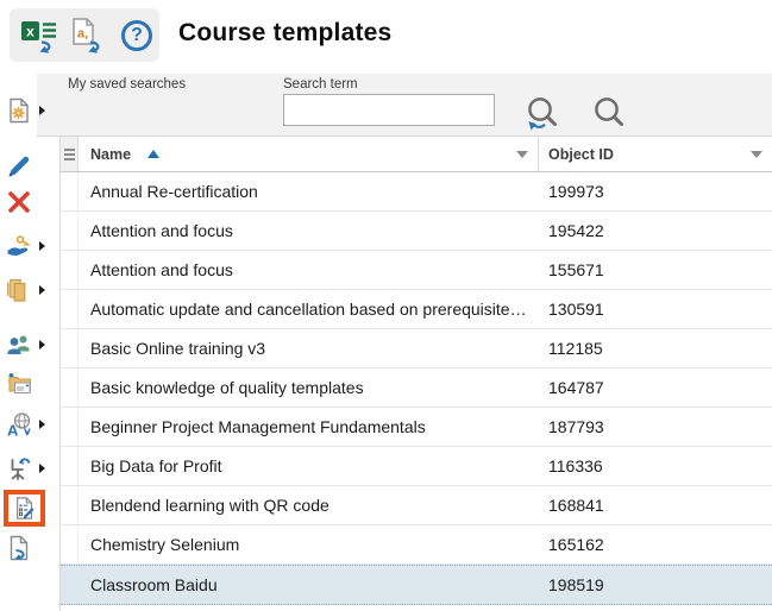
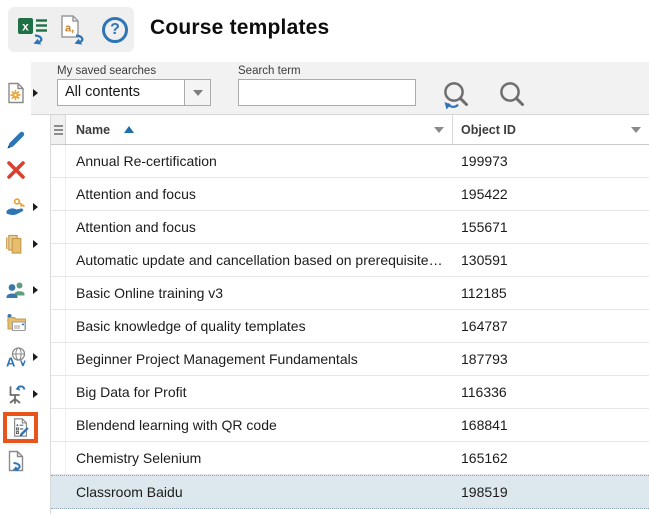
  x
  a,
  ?
  Course templates
  My saved searches
+ All contents
  Search term
  A
  Name
  Object ID
  Annual Re-certification
  199973
  Attention and focus
  195422
  Attention and focus
  155671
  Automatic update and cancellation based on prerequisite…
  130591
  Basic Online training v3
  112185
  Basic knowledge of quality templates
  164787
  Beginner Project Management Fundamentals
  187793
  Big Data for Profit
  116336
  Blendend learning with QR code
  168841
  Chemistry Selenium
  165162
  Classroom Baidu
  198519
